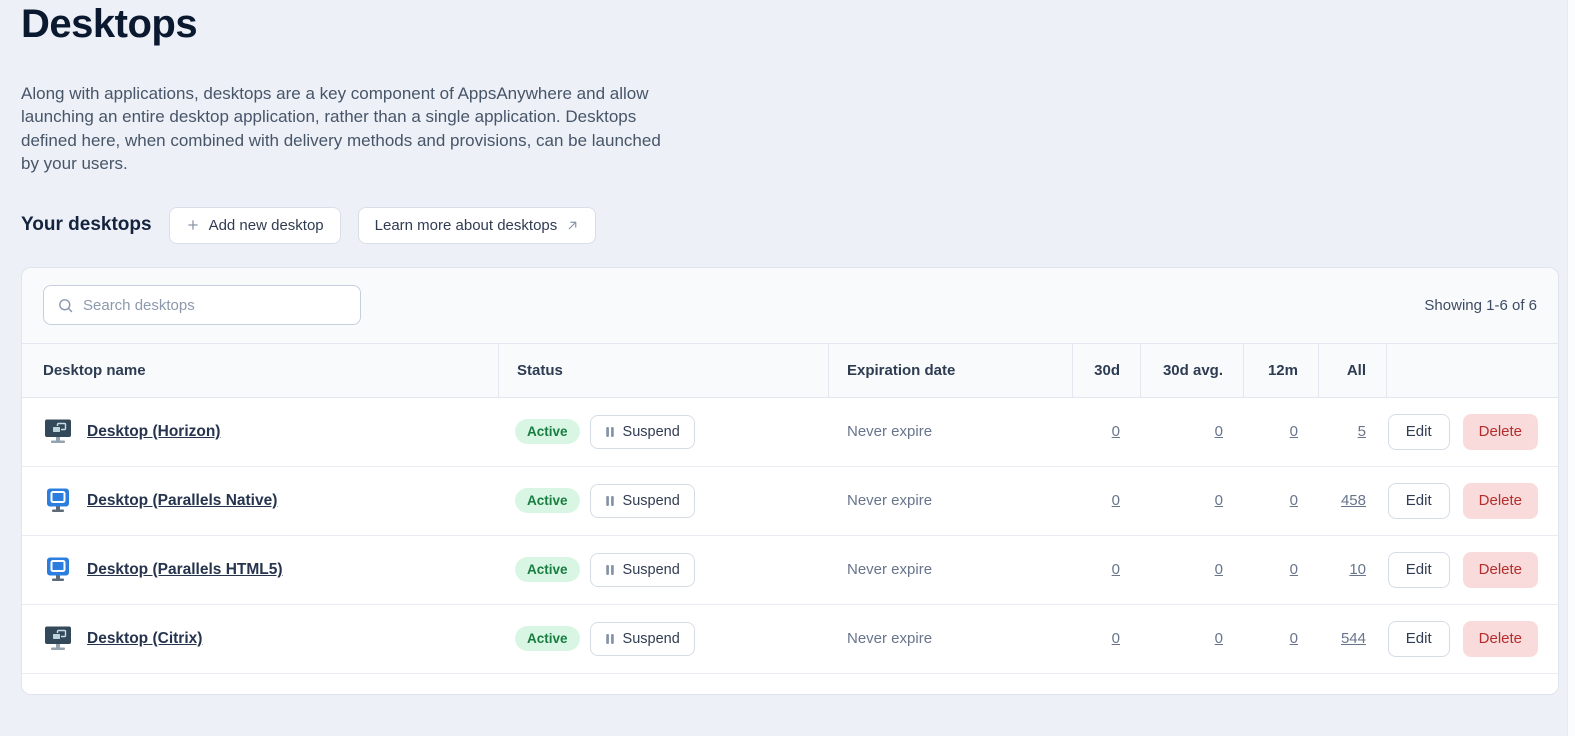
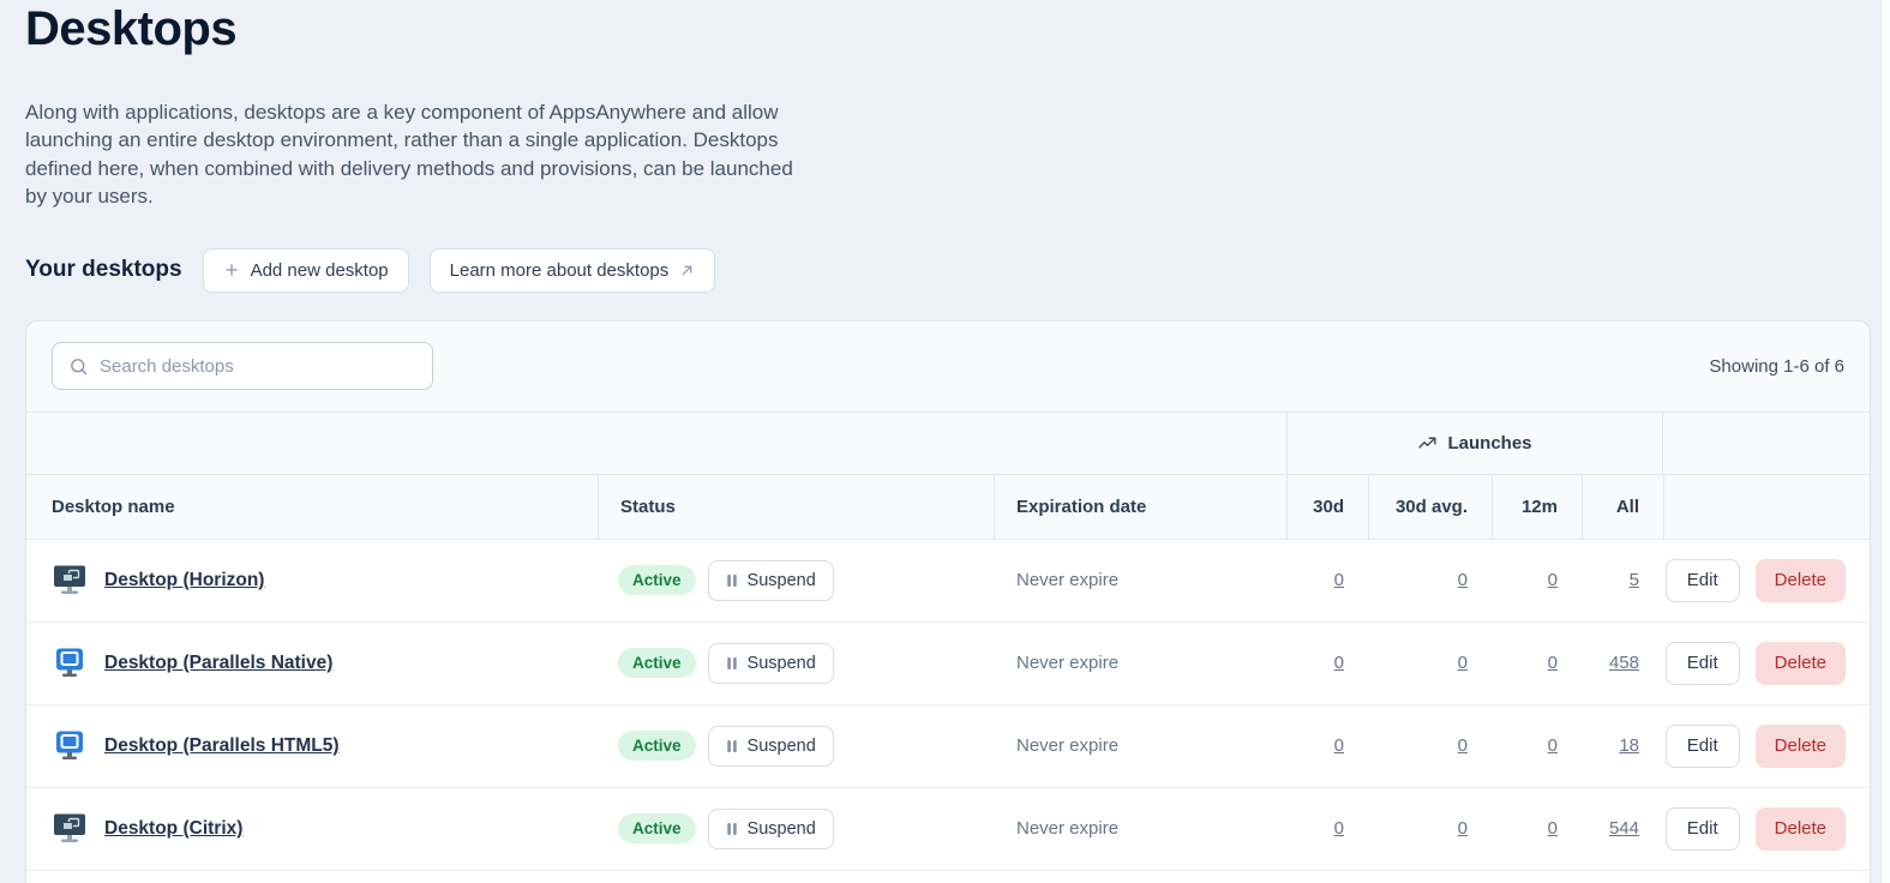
  Desktops
- Along with applications, desktops are a key component of AppsAnywhere and allow launching an entire desktop application, rather than a single application. Desktops defined here, when combined with delivery methods and provisions, can be launched by your users.
+ Along with applications, desktops are a key component of AppsAnywhere and allow launching an entire desktop environment, rather than a single application. Desktops defined here, when combined with delivery methods and provisions, can be launched by your users.
  Your desktops
  Add new desktop
  Learn more about desktops
  Search desktops
  Showing 1-6 of 6
+ Launches
  Desktop name
  Status
  Expiration date
  30d
  30d avg.
  12m
  All
  Desktop (Horizon)
  Active
  Suspend
  Never expire
  0
  0
  0
  5
  Edit
  Delete
  Desktop (Parallels Native)
  Active
  Suspend
  Never expire
  0
  0
  0
  458
  Edit
  Delete
  Desktop (Parallels HTML5)
  Active
  Suspend
  Never expire
  0
  0
  0
- 10
+ 18
  Edit
  Delete
  Desktop (Citrix)
  Active
  Suspend
  Never expire
  0
  0
  0
  544
  Edit
  Delete
